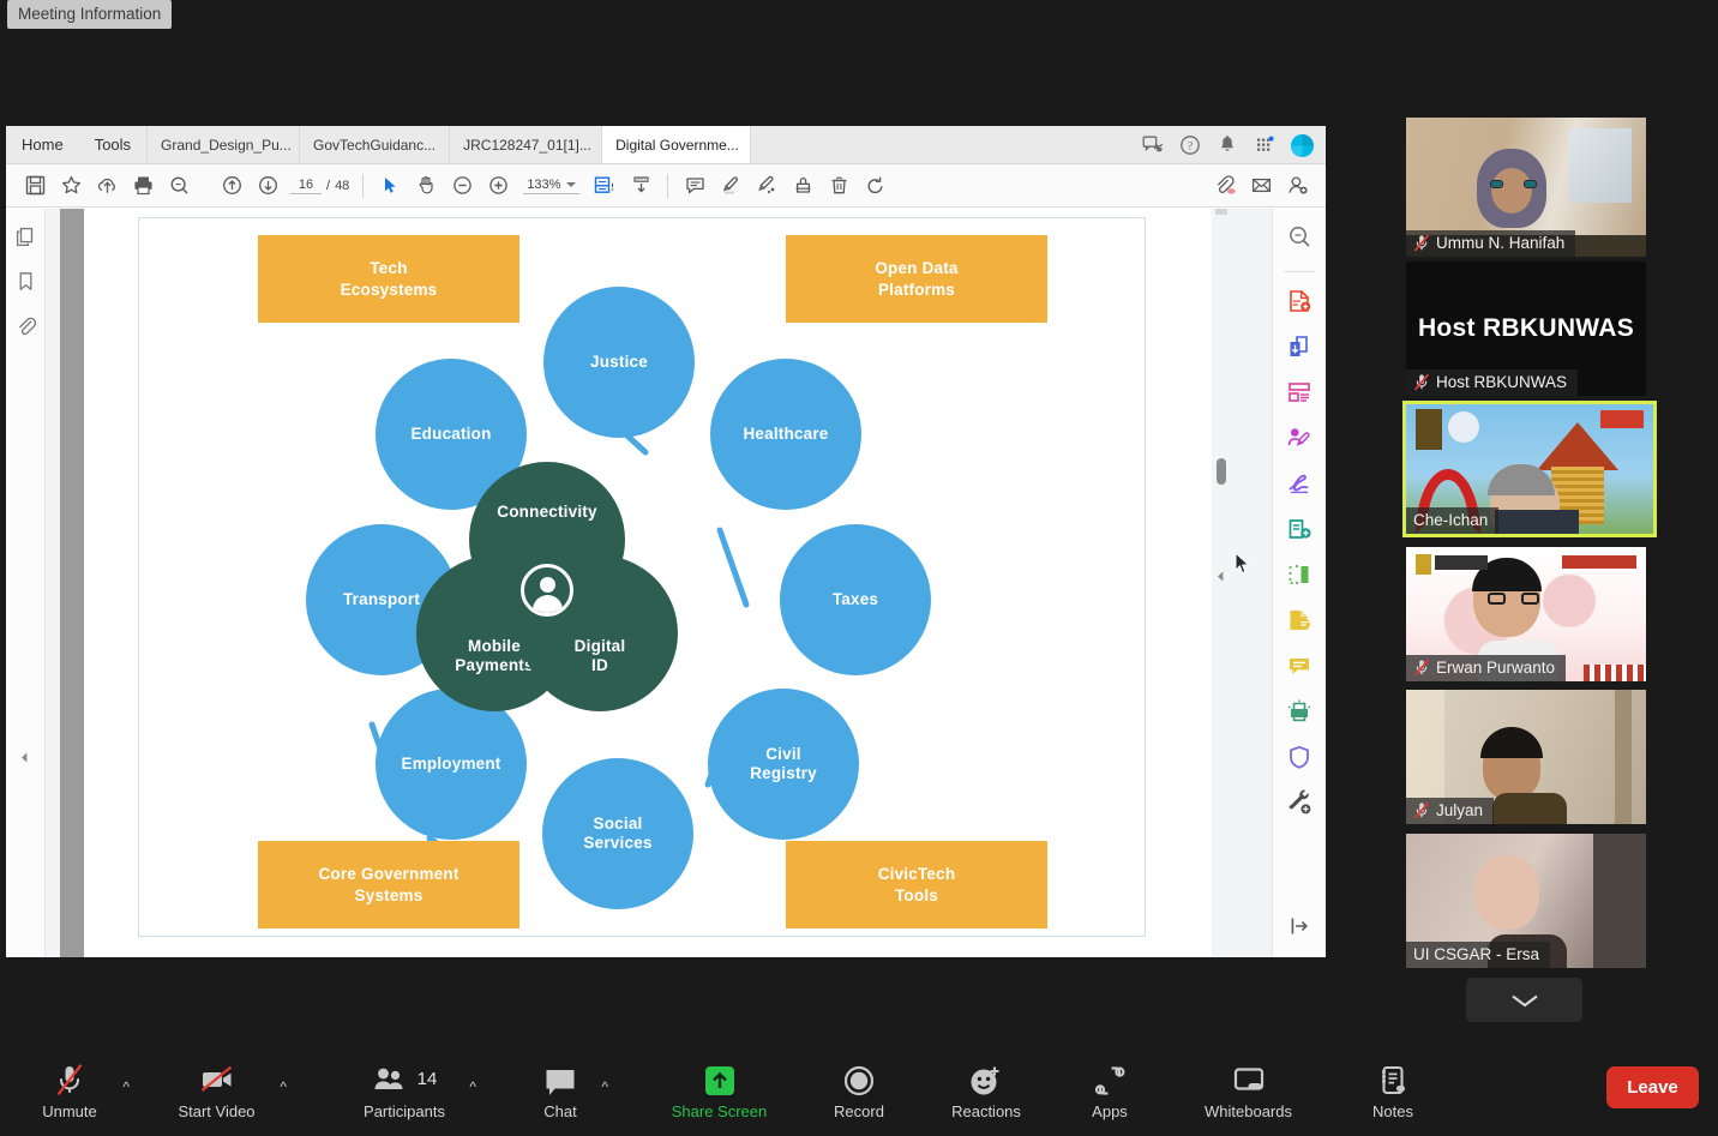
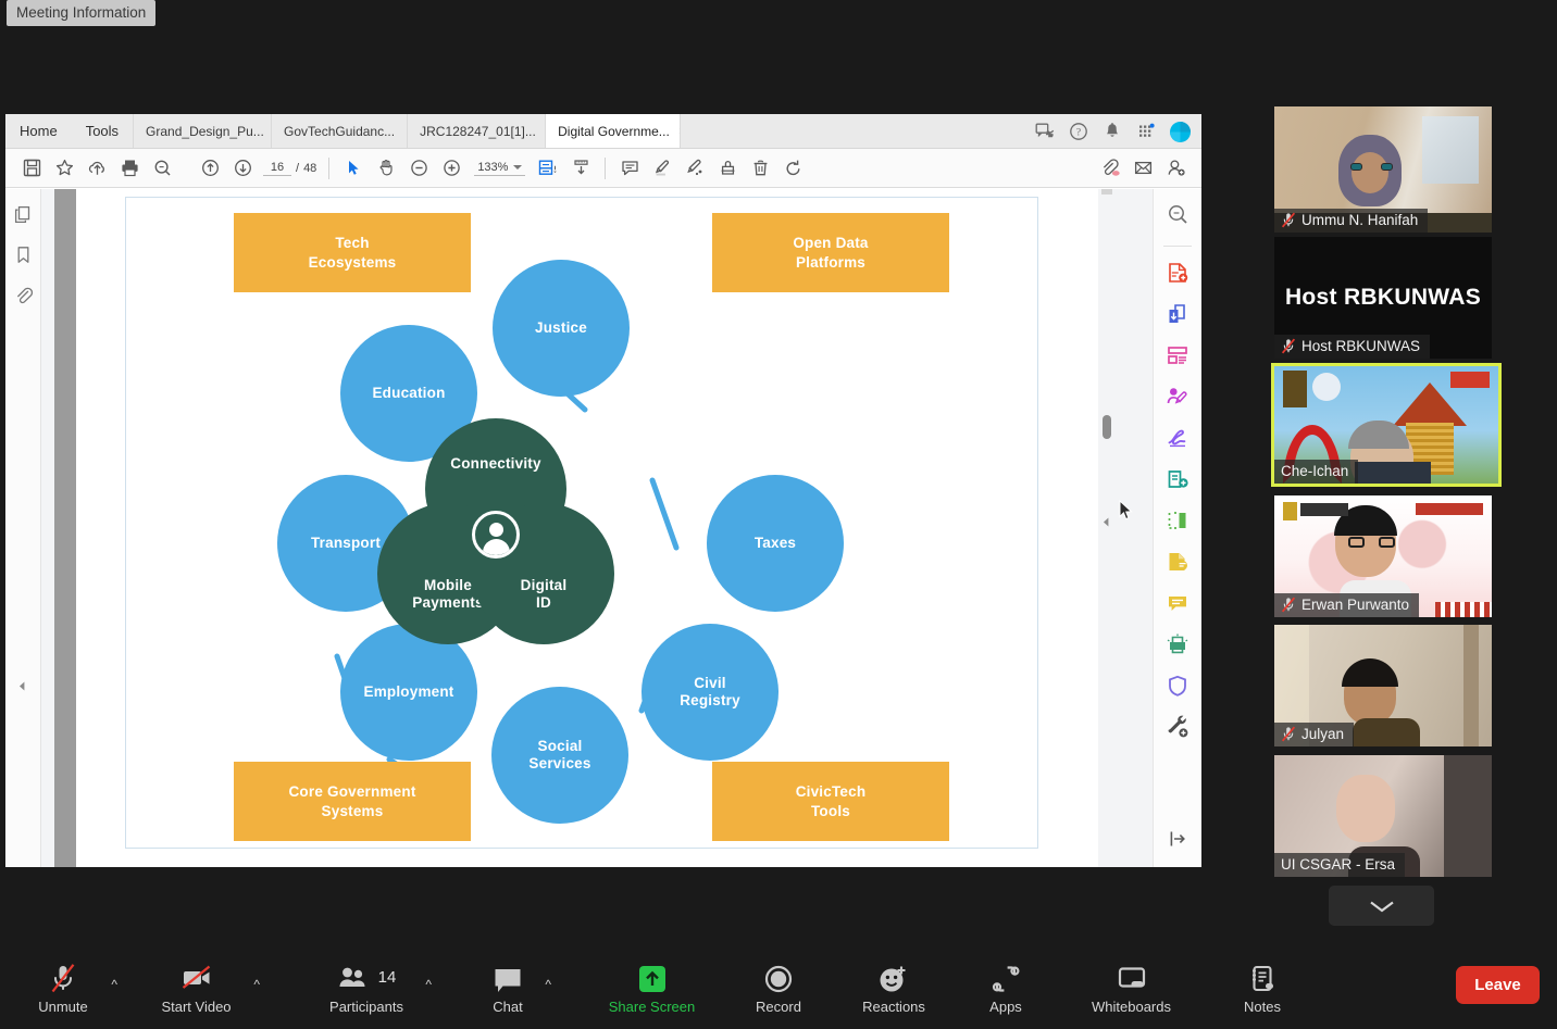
  Meeting Information
  Home
  Tools
  Grand_Design_Pu...
  GovTechGuidanc...
  JRC128247_01[1]...
  Digital Governme...
  ?
  16
  /
  48
  133%
  Tech
  Ecosystems
  Open Data
  Platforms
  Core Government
  Systems
  CivicTech
  Tools
  Justice
- Healthcare
  Taxes
  Civil
  Registry
  Social
  Services
  Employment
  Transport
  Education
  Connectivity
  Mobile
  Payment
  Digital
  ID
  Ummu N. Hanifah
  Host RBKUNWAS
  Host RBKUNWAS
  Che-Ichan
  Erwan Purwanto
  Julyan
  UI CSGAR - Ersa
  Unmute
  ^
  Start Video
  ^
  14
  Participants
  ^
  Chat
  ^
  Share Screen
  Record
  Reactions
  Apps
  Whiteboards
  Notes
  Leave
